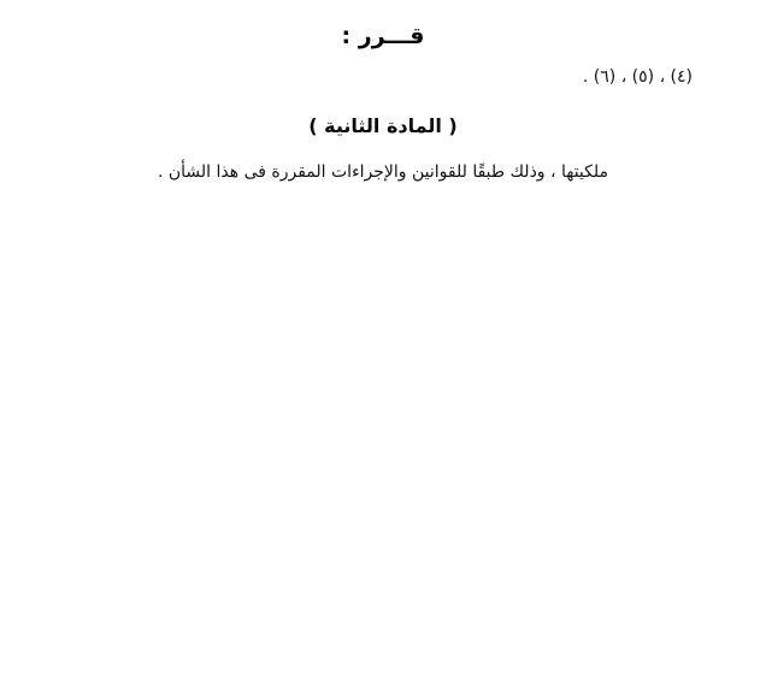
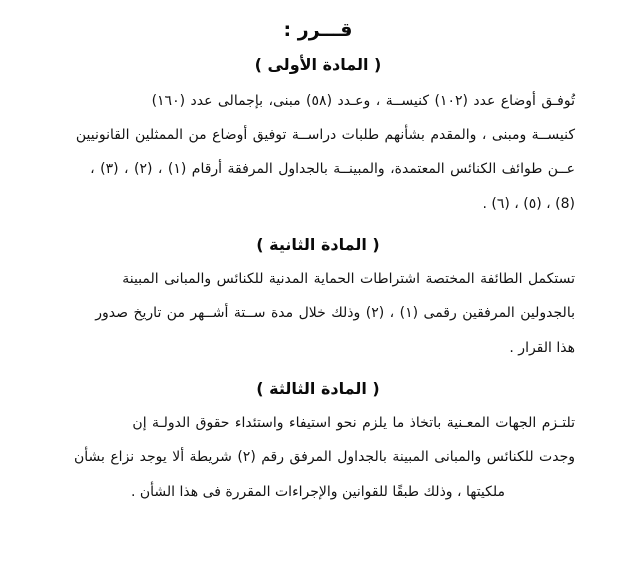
  قـــرر :
+ ( المادة الأولى )
+ تُوفـق أوضاع عدد (١٠٢) كنيســة ، وعـدد (٥٨) مبنى، بإجمالى عدد (١٦٠)
+ كنيســة ومبنى ، والمقدم بشأنهم طلبات دراســة توفيق أوضاع من الممثلين القانونيين
+ عــن طوائف الكنائس المعتمدة، والمبينــة بالجداول المرفقة أرقام (١) ، (٢) ، (٣) ،
- (٤) ، (٥) ، (٦) .
+ (8) ، (٥) ، (٦) .
  ( المادة الثانية )
+ تستكمل الطائفة المختصة اشتراطات الحماية المدنية للكنائس والمبانى المبينة
+ بالجدولين المرفقين رقمى (١) ، (٢) وذلك خلال مدة ســتة أشــهر من تاريخ صدور
+ هذا القرار .
+ ( المادة الثالثة )
+ تلتـزم الجهات المعـنية باتخاذ ما يلزم نحو استيفاء واستئداء حقوق الدولـة إن
+ وجدت للكنائس والمبانى المبينة بالجداول المرفق رقم (٢) شريطة ألا يوجد نزاع بشأن
  ملكيتها ، وذلك طبقًا للقوانين والإجراءات المقررة فى هذا الشأن .
